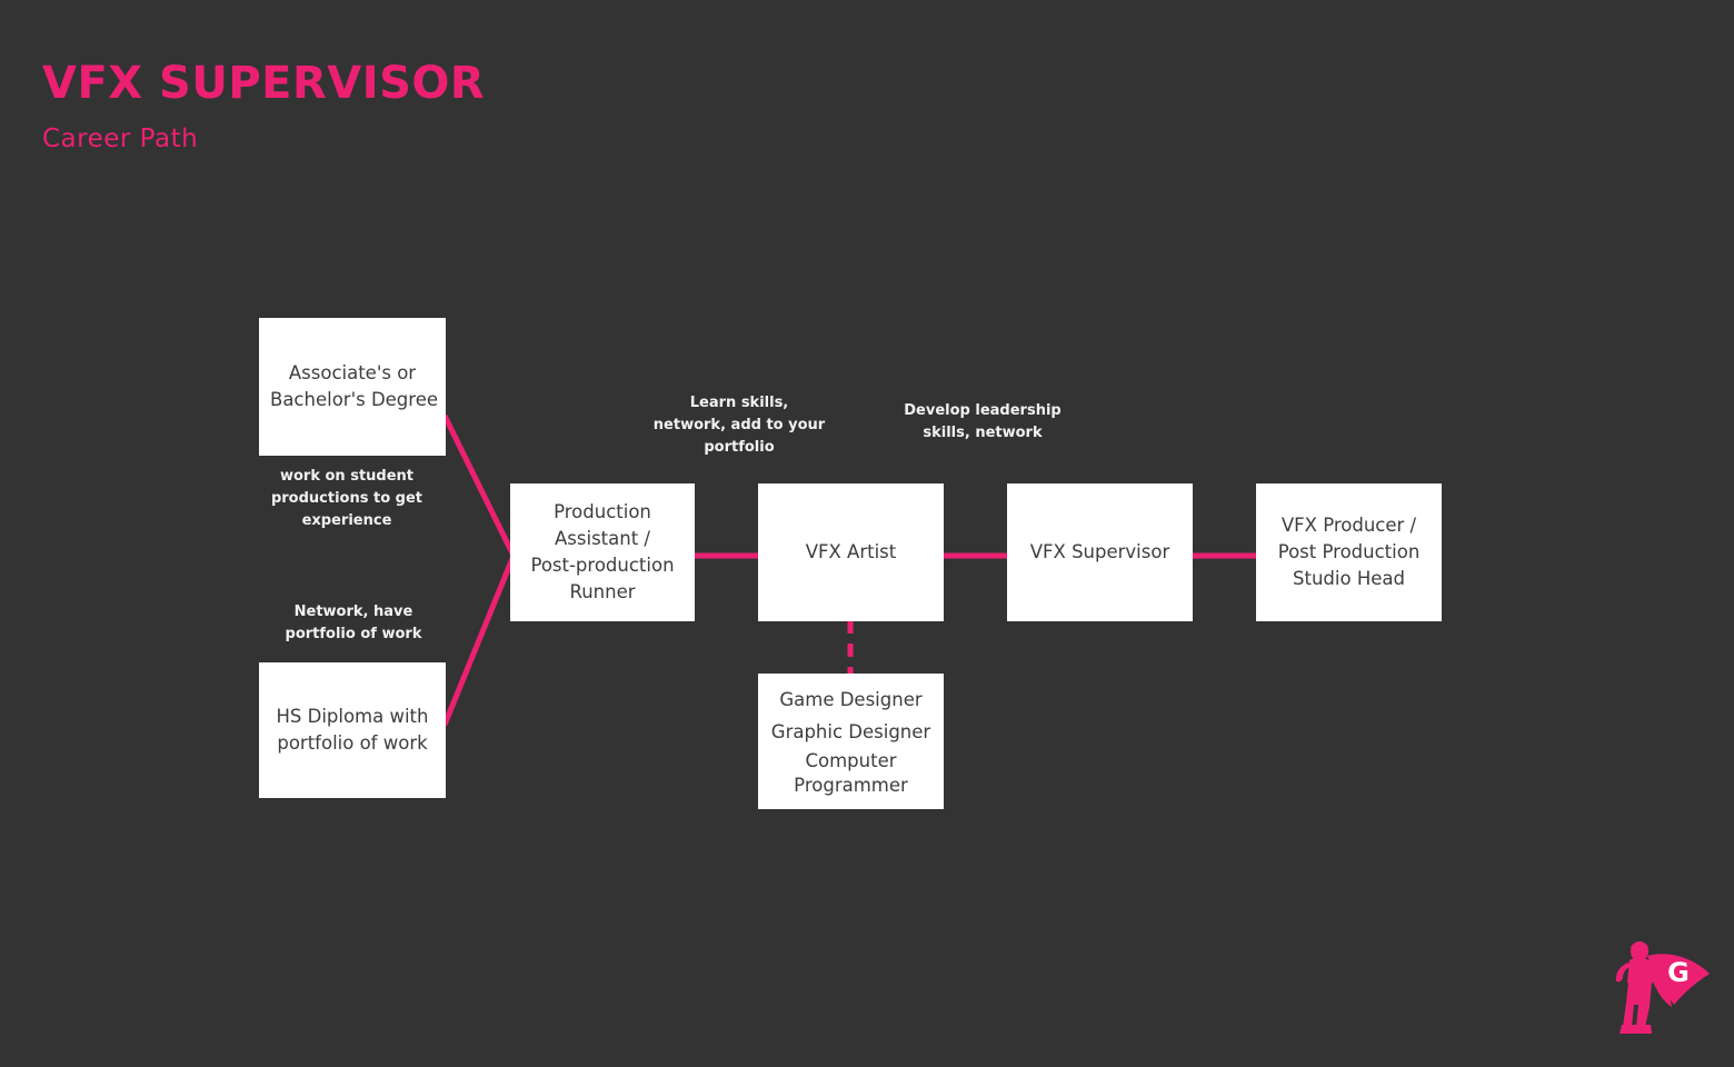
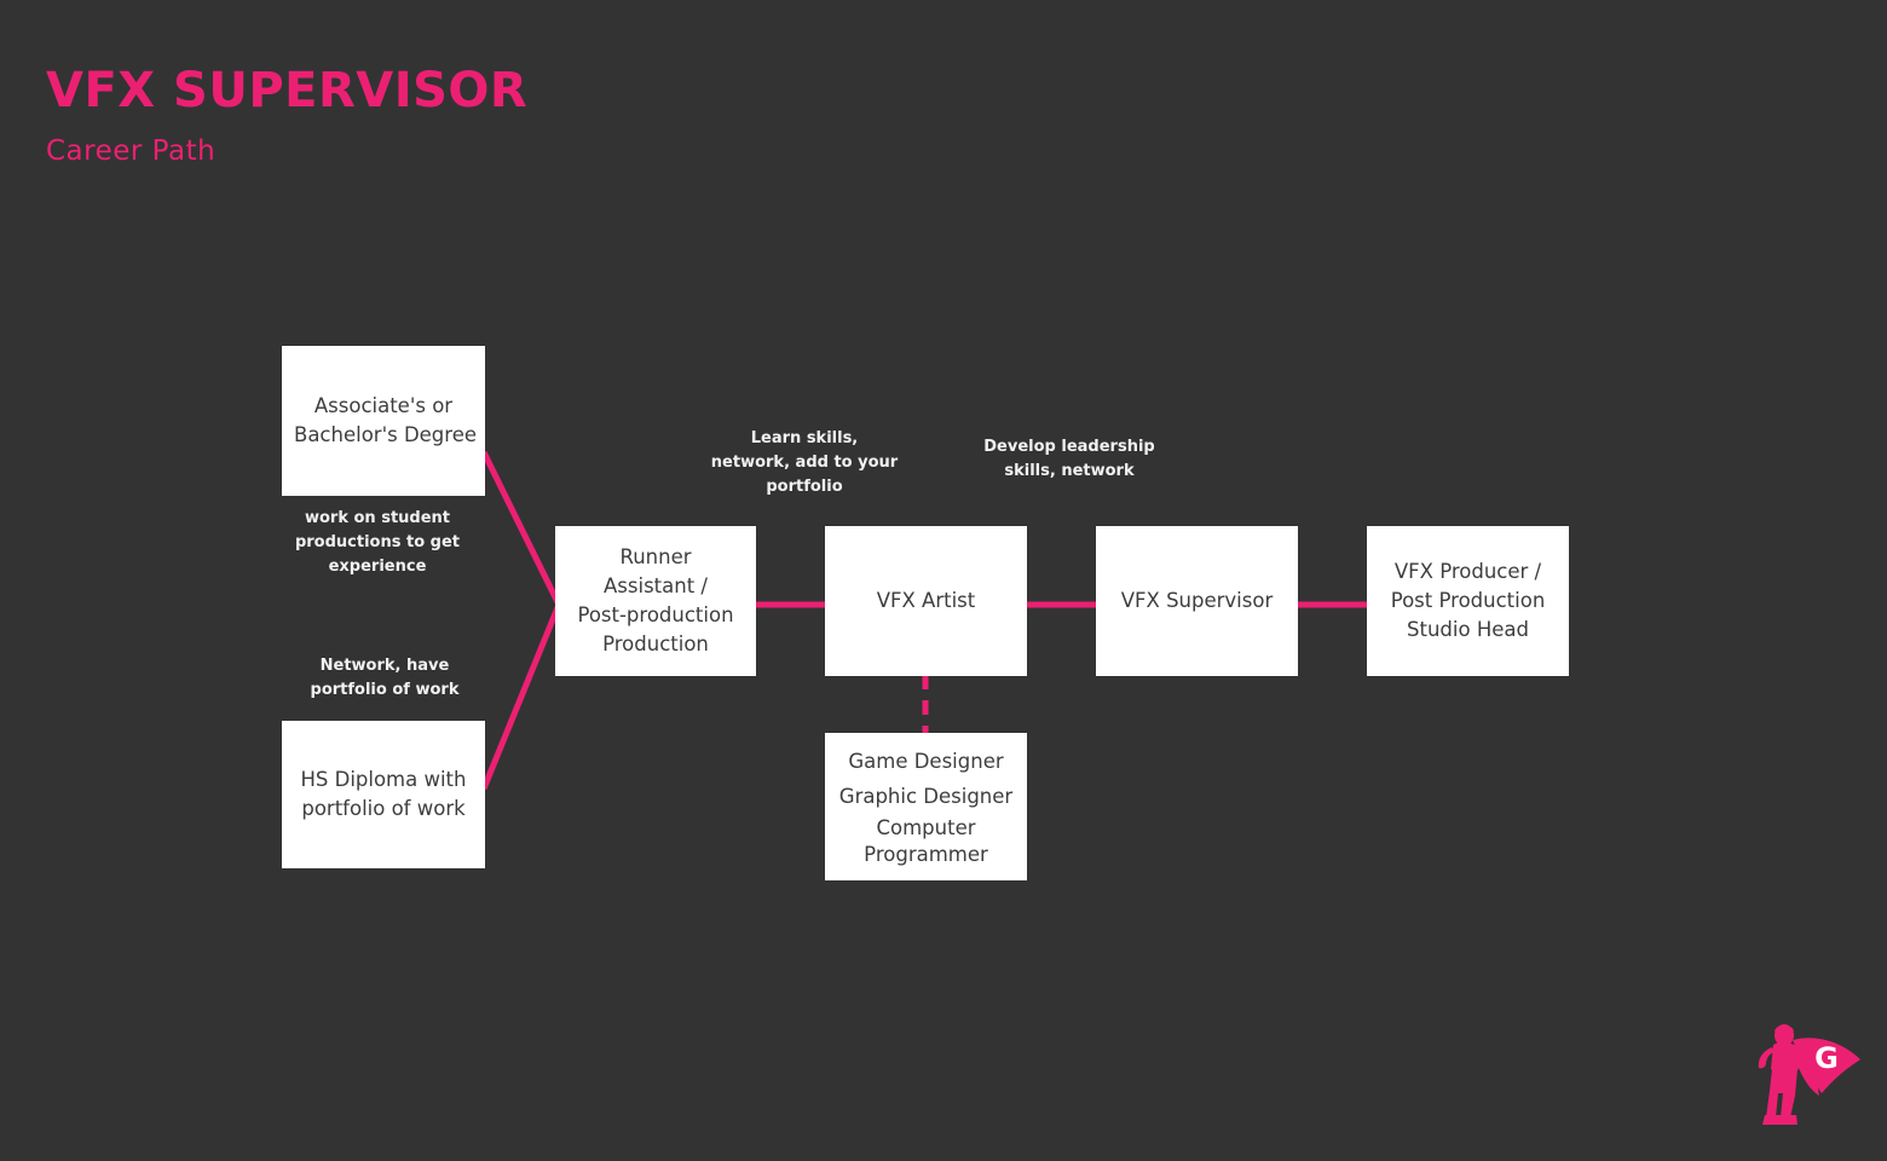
  VFX SUPERVISOR
  Career Path
  Associate's or
  Bachelor's Degree
  work on student
  productions to get
  experience
  Network, have
  portfolio of work
  HS Diploma with
  portfolio of work
  Learn skills,
  network, add to your
  portfolio
  Develop leadership
  skills, network
- Production
+ Runner
  Assistant /
  Post-production
- Runner
+ Production
  VFX Artist
  VFX Supervisor
  VFX Producer /
  Post Production
  Studio Head
  Game Designer
  Graphic Designer
  Computer
  Programmer
  G
